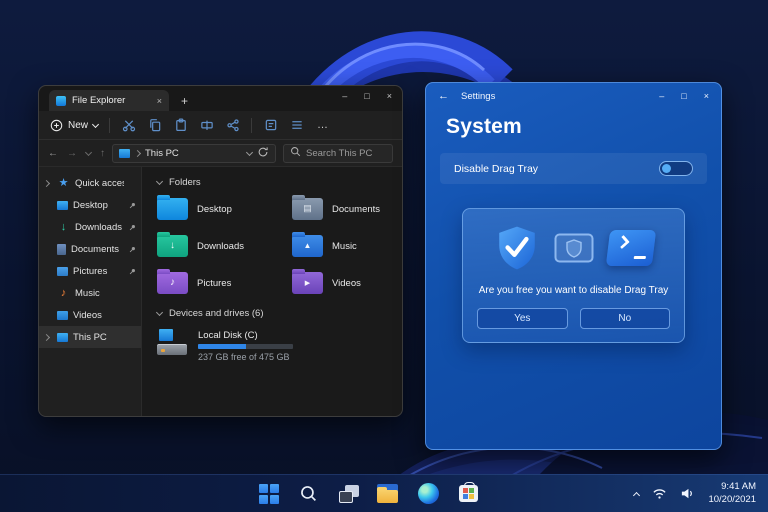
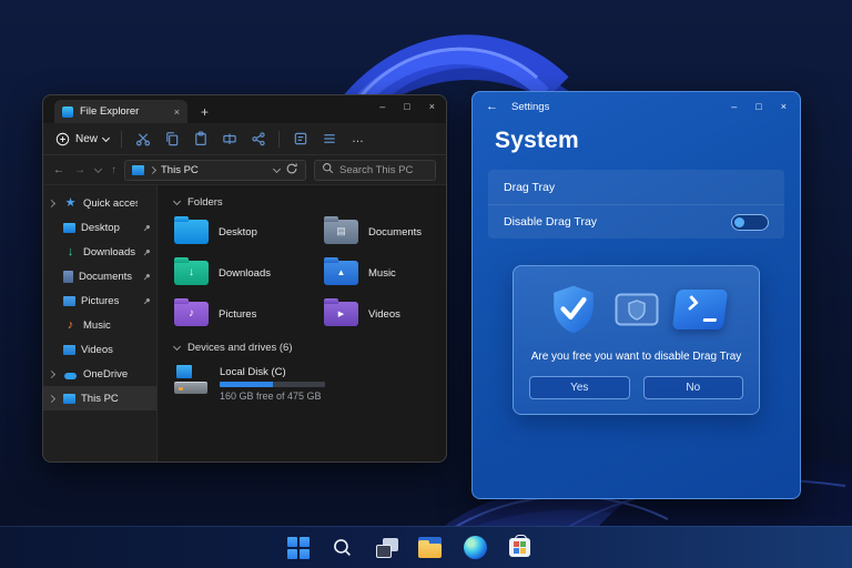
  File Explorer
  ×
  +
  –
  □
  ×
  New
  …
  ←
  →
  ↑
  This PC
  Search This PC
  Quick acce
  Desktop
  Downloads
  Documents
  Pictures
  Music
  Videos
+ OneDrive
  This PC
  Folders
  Desktop
  Documents
  Downloads
  Music
  Pictures
  Videos
  Devices and drives (6)
  Local Disk (C)
- 237 GB free of 475 GB
+ 160 GB free of 475 GB
  ←
  Settings
  –
  □
  ×
  System
+ Drag Tray
  Disable Drag Tray
  Are you free you want to disable Drag Tray
  Yes
  No
- 9:41 AM
- 10/20/2021
